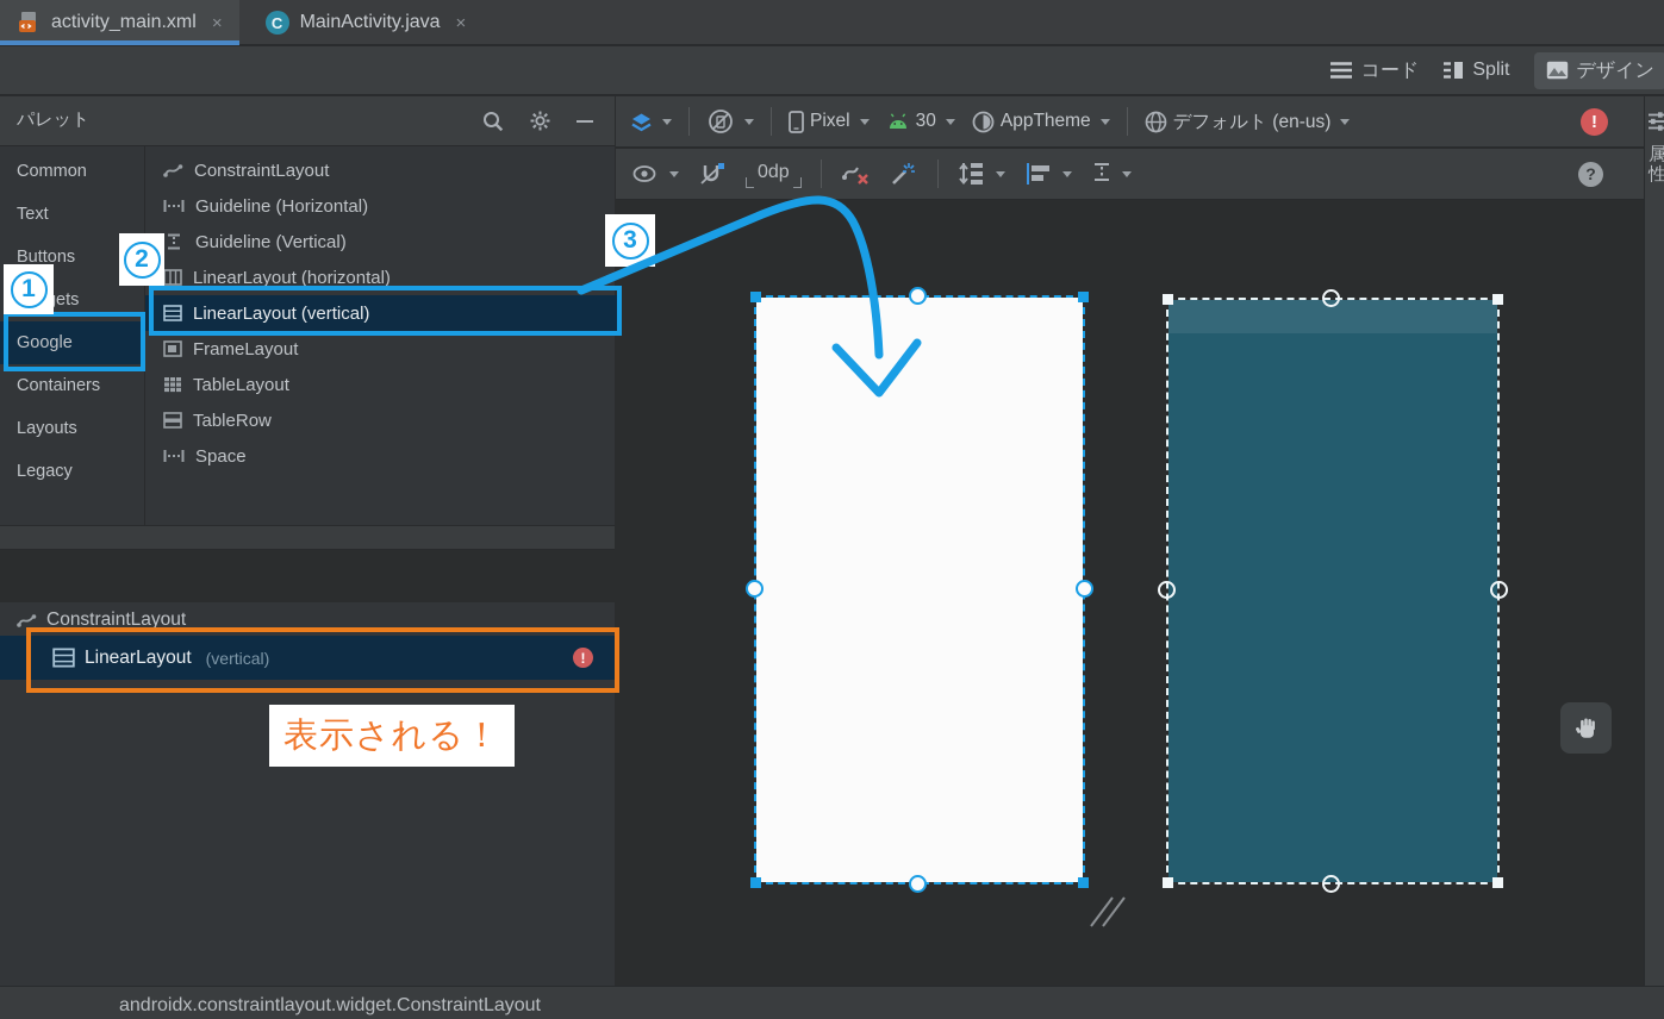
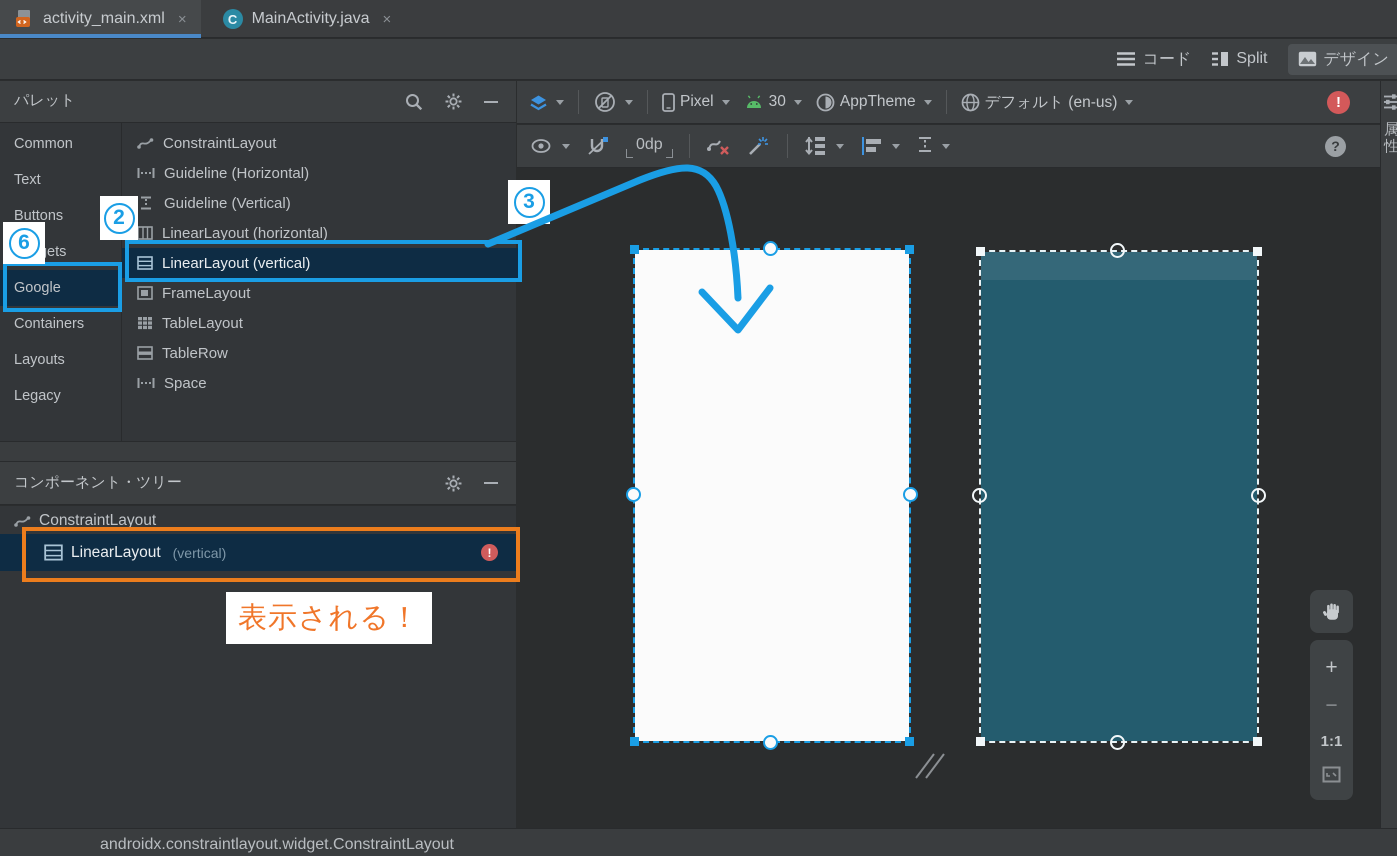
  activity_main.xml
  ×
  C
  MainActivity.java
  ×
  コード
  Split
  デザイン
  パレット
  Common
  Text
  Buttons
  Google
  Containers
  Layouts
  Legacy
  ConstraintLayout
  Guideline (Horizontal)
  Guideline (Vertical)
  LinearLayout (horizontal)
  LinearLayout (vertical)
  FrameLayout
  TableLayout
  TableRow
  Space
+ コンポーネント・ツリー
  ConstraintLayout
  LinearLayout
  (vertical)
  !
  androidx.constraintlayout.widget.ConstraintLayout
  Pixel
  30
  AppTheme
  デフォルト (en-us)
  !
  0dp
  ?
  属性
- 1
+ 6
  2
  3
  表示される！
+ +
+ −
+ 1:1
